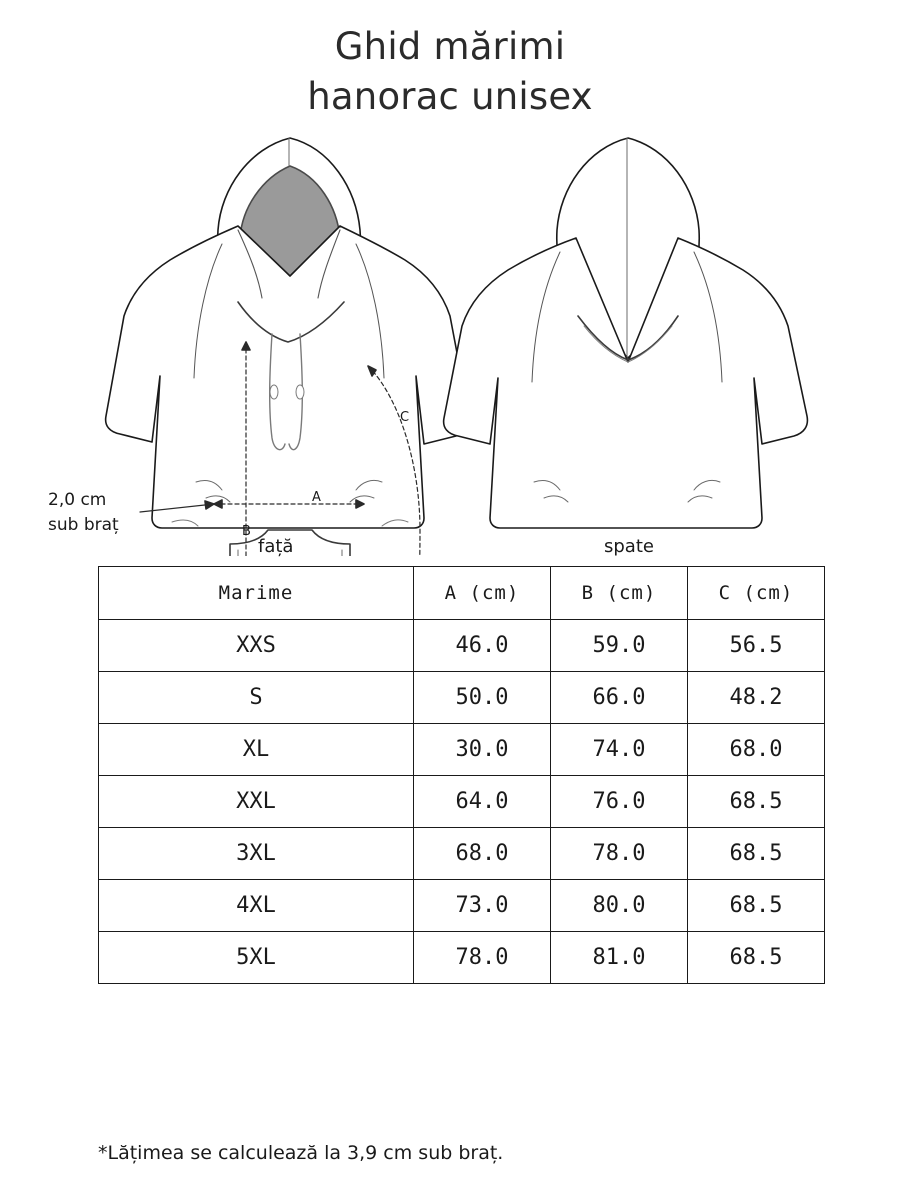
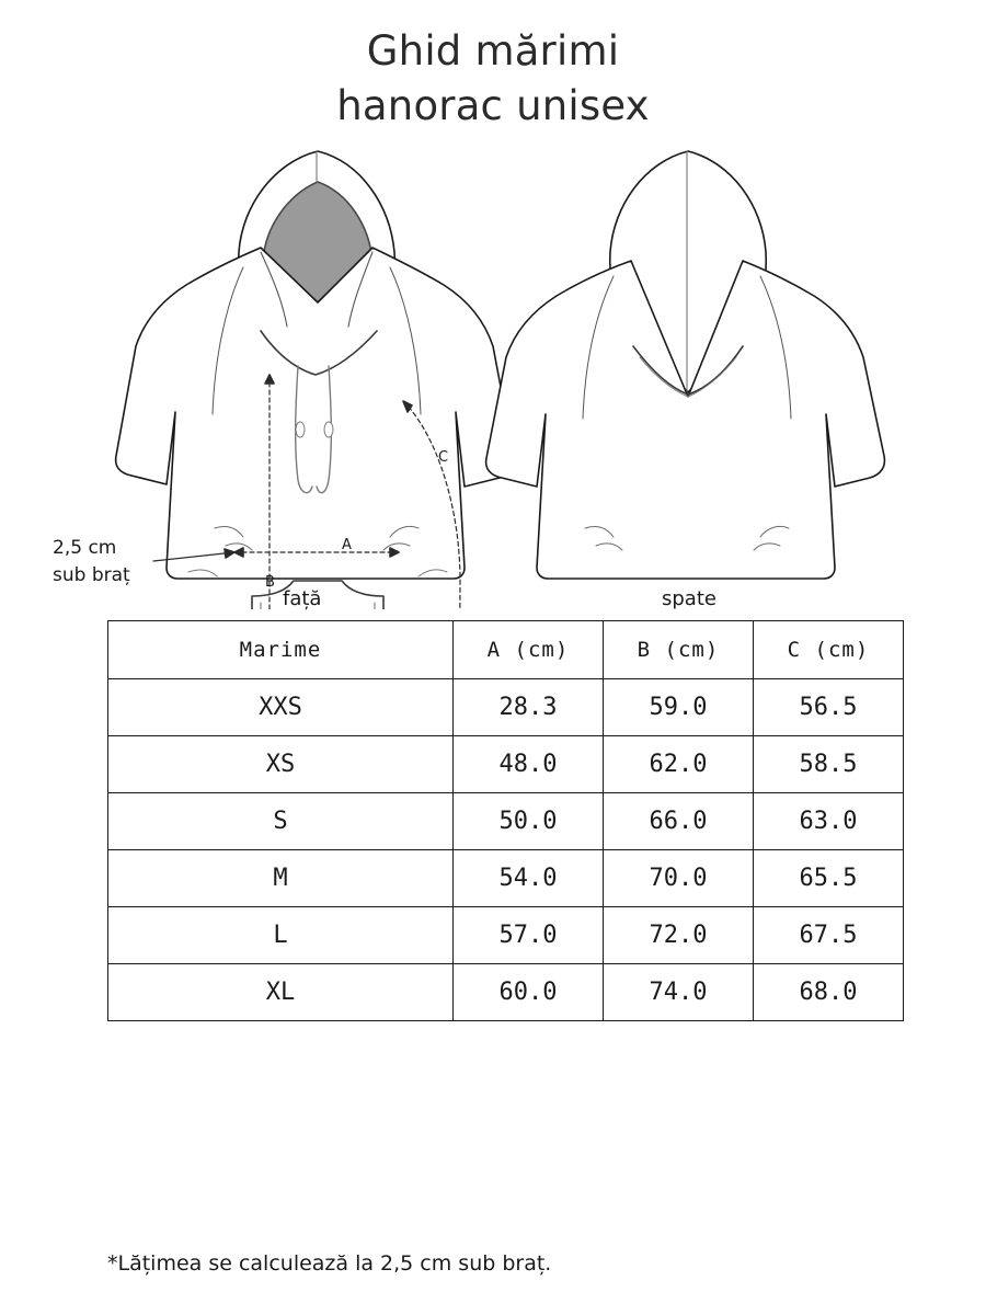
  Ghid mărimi
  hanorac unisex
  A
  B
  C
- 2,0 cm
+ 2,5 cm
  sub braț
  față
  spate
  Marime	A (cm)	B (cm)	C (cm)
- XXS	46.0	59.0	56.5
+ XXS	28.3	59.0	56.5
+ XS	48.0	62.0	58.5
- S	50.0	66.0	48.2
+ S	50.0	66.0	63.0
+ M	54.0	70.0	65.5
+ L	57.0	72.0	67.5
- XL	30.0	74.0	68.0
+ XL	60.0	74.0	68.0
- XXL	64.0	76.0	68.5
- 3XL	68.0	78.0	68.5
- 4XL	73.0	80.0	68.5
- 5XL	78.0	81.0	68.5
- *Lățimea se calculează la 3,9 cm sub braț.
+ *Lățimea se calculează la 2,5 cm sub braț.
